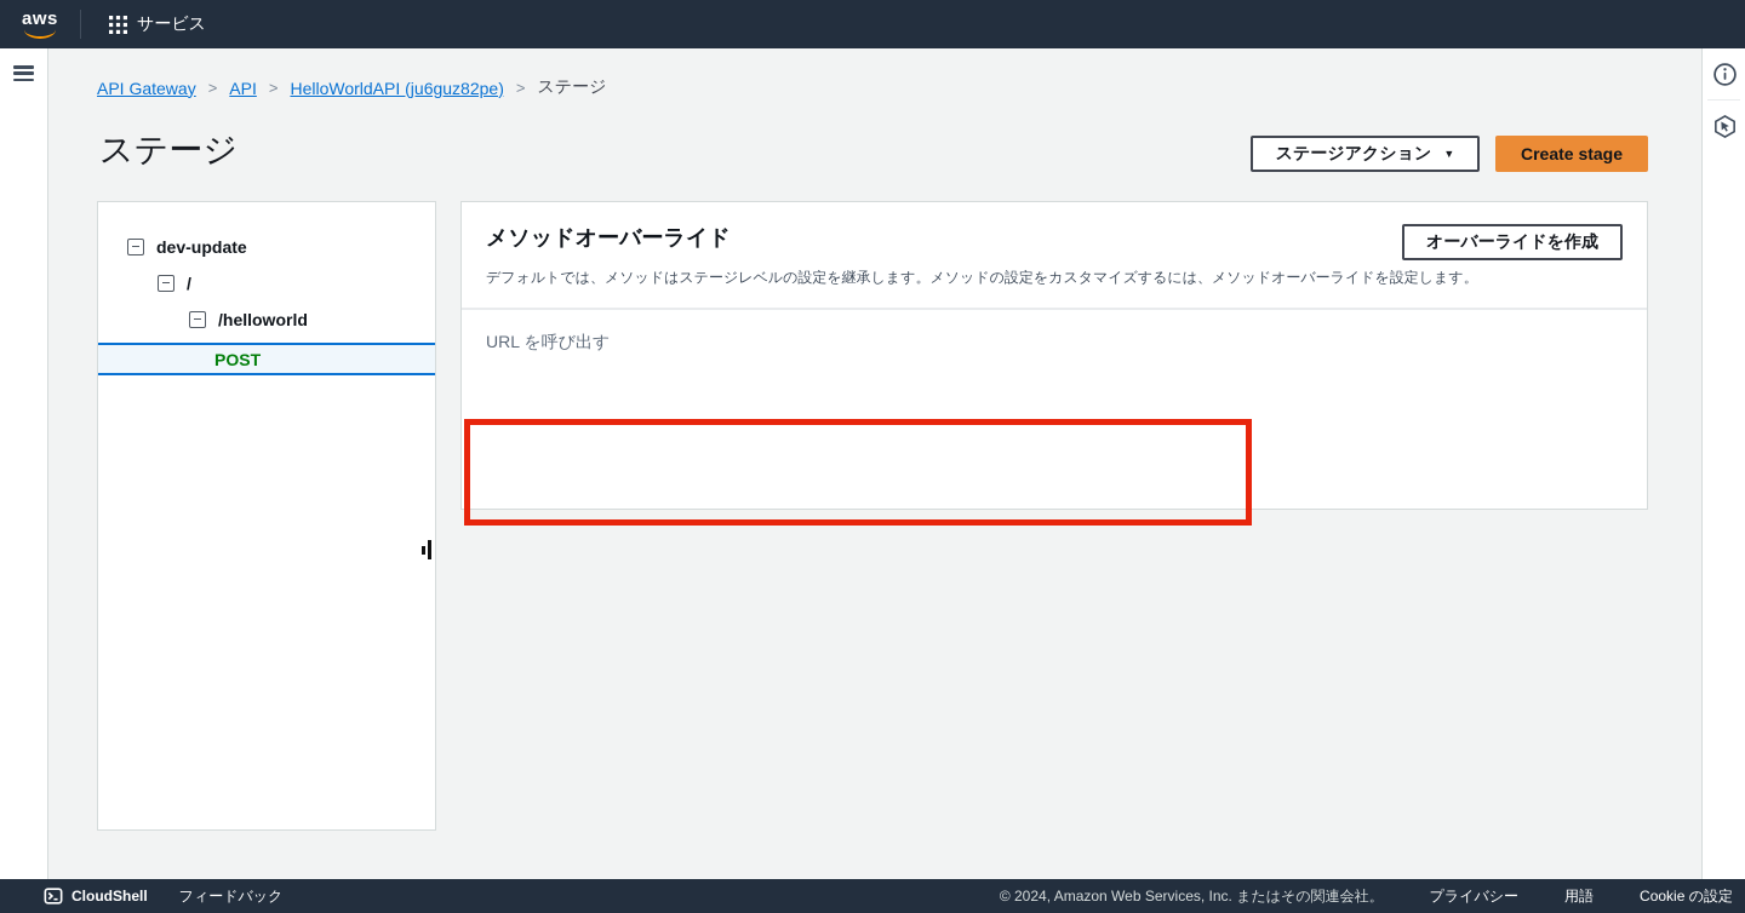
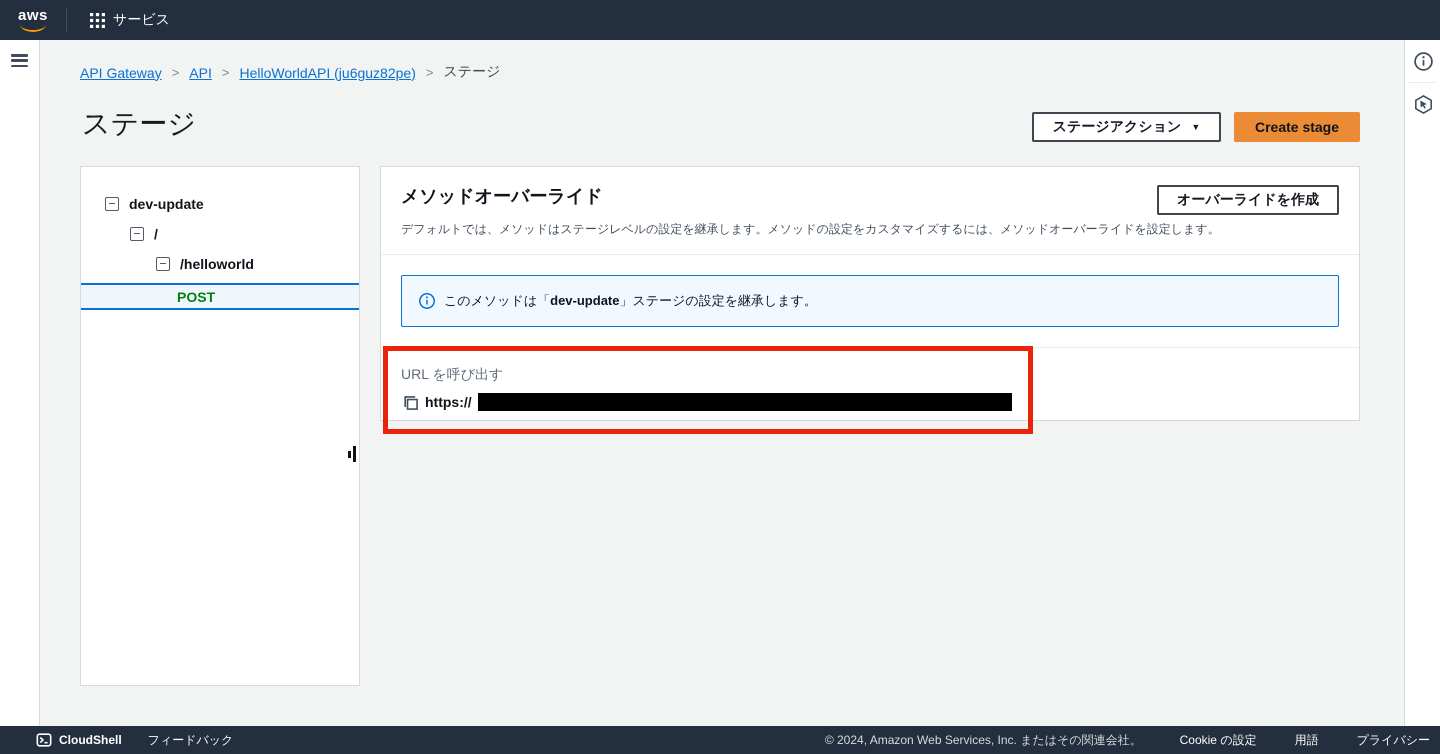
  aws
  サービス
  API Gateway
  >
  API
  >
  HelloWorldAPI (ju6guz82pe)
  >
  ステージ
  ステージ
  ステージアクション
  ▼
  Create stage
  dev-update
  /
  /helloworld
  POST
  メソッドオーバーライド
  デフォルトでは、メソッドはステージレベルの設定を継承します。メソッドの設定をカスタマイズするには、メソッドオーバーライドを設定します。
  オーバーライドを作成
+ このメソッドは「dev-update」ステージの設定を継承します。
  URL を呼び出す
+ https://
  CloudShell
  フィードバック
  © 2024, Amazon Web Services, Inc. またはその関連会社。
- プライバシー
+ Cookie の設定
  用語
- Cookie の設定
+ プライバシー
